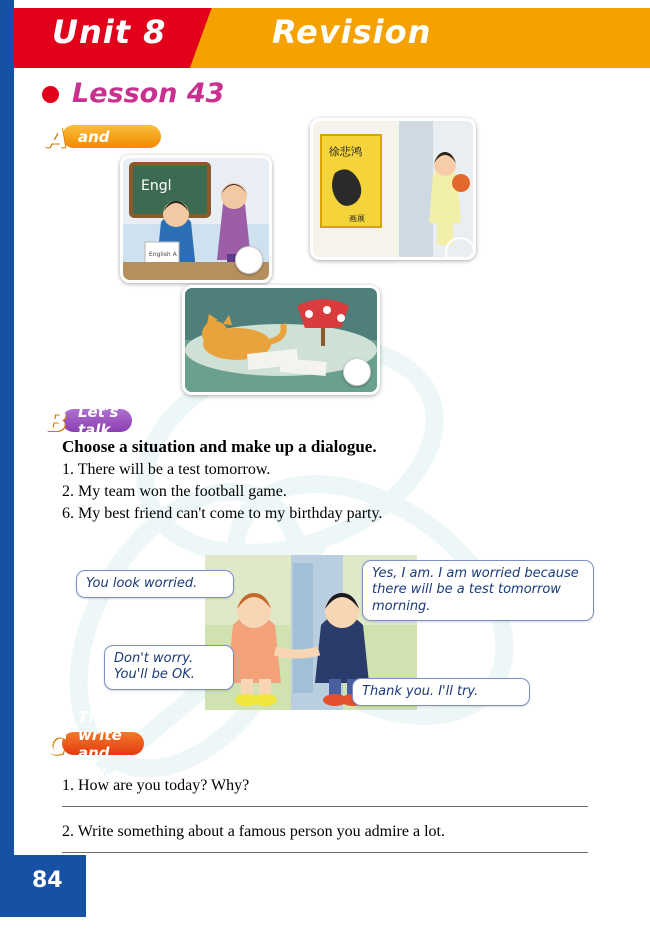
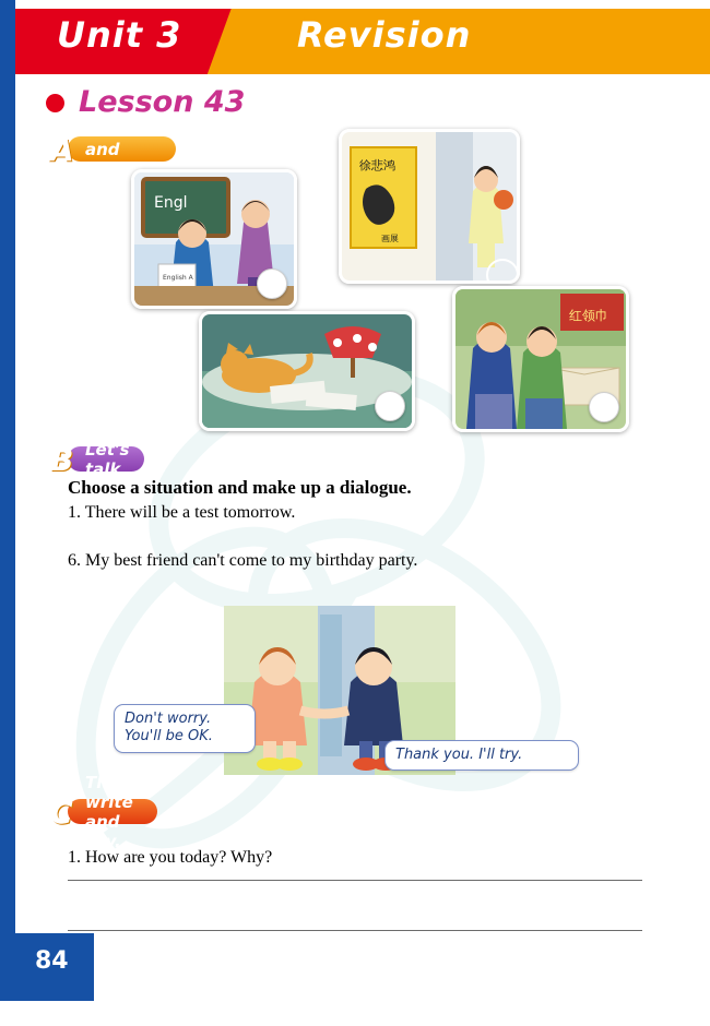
- Unit 8
+ Unit 3
  Revision
  Lesson 43
  A
  Listen and numb
  Engl
  徐悲鸿
  画展
+ 红领巾
  B
  Let's talk.
  Choose a situation and make up a dialogue.
  1. There will be a test tomorrow.
- 2. My team won the football game.
  6. My best friend can't come to my birthday party.
- You look worried.
- Yes, I am. I am worried because there will be a test tomorrow morning.
  Don't worry.
  You'll be OK.
  Thank you. I'll try.
  C
  1. How are you today? Why?
- 2. Write something about a famous person you admire a lot.
  84
